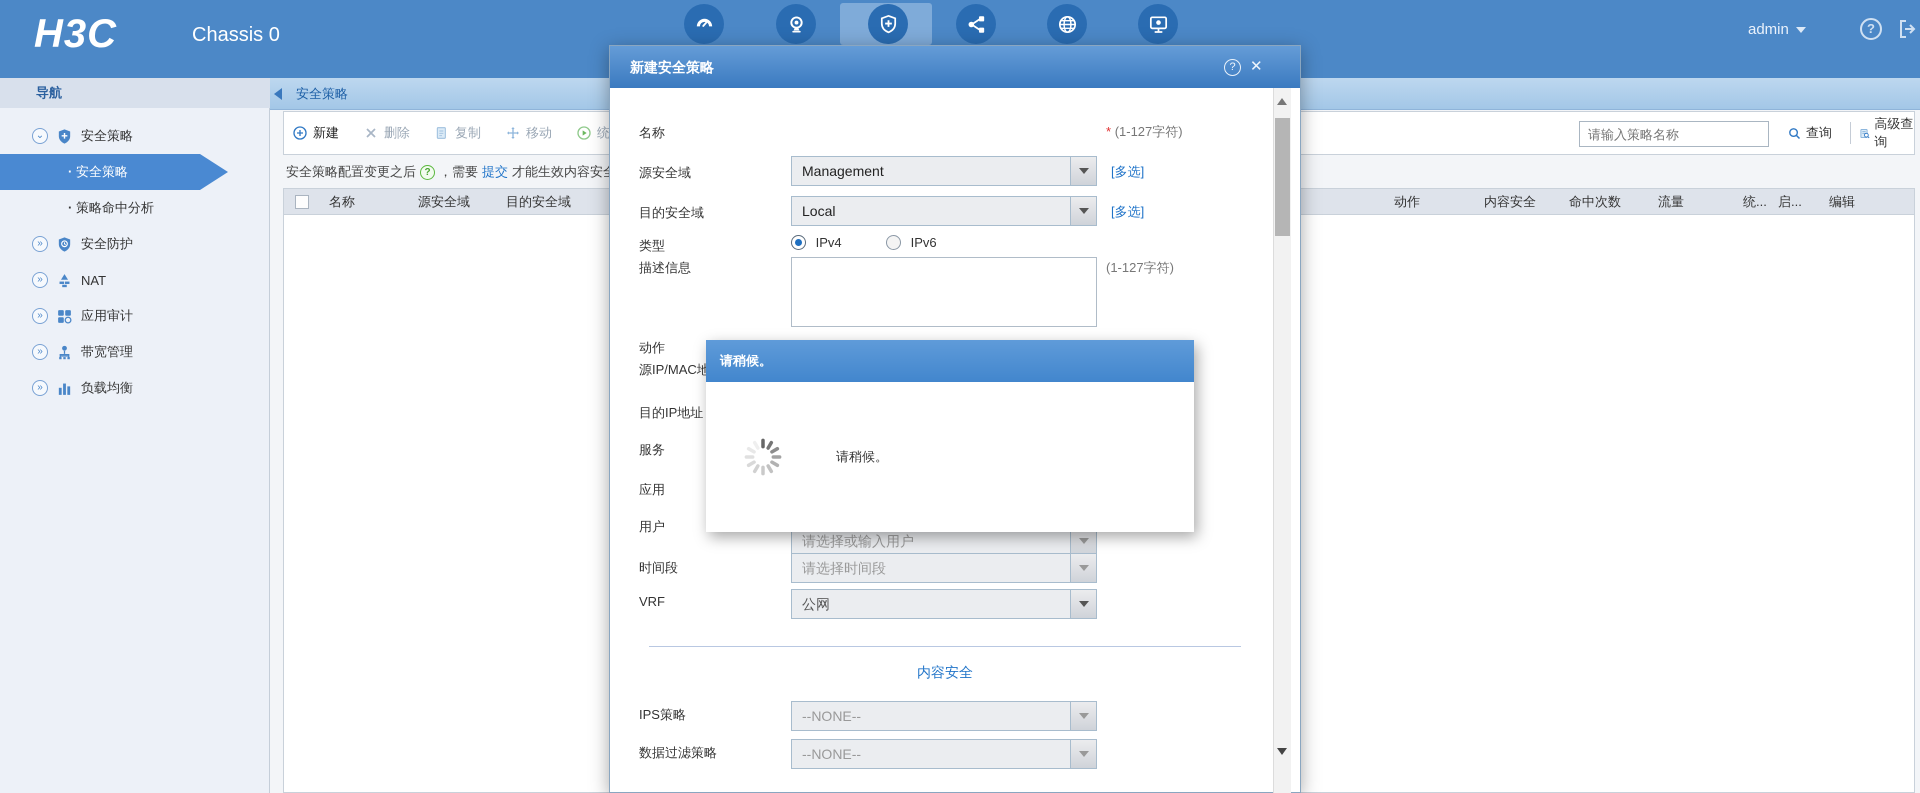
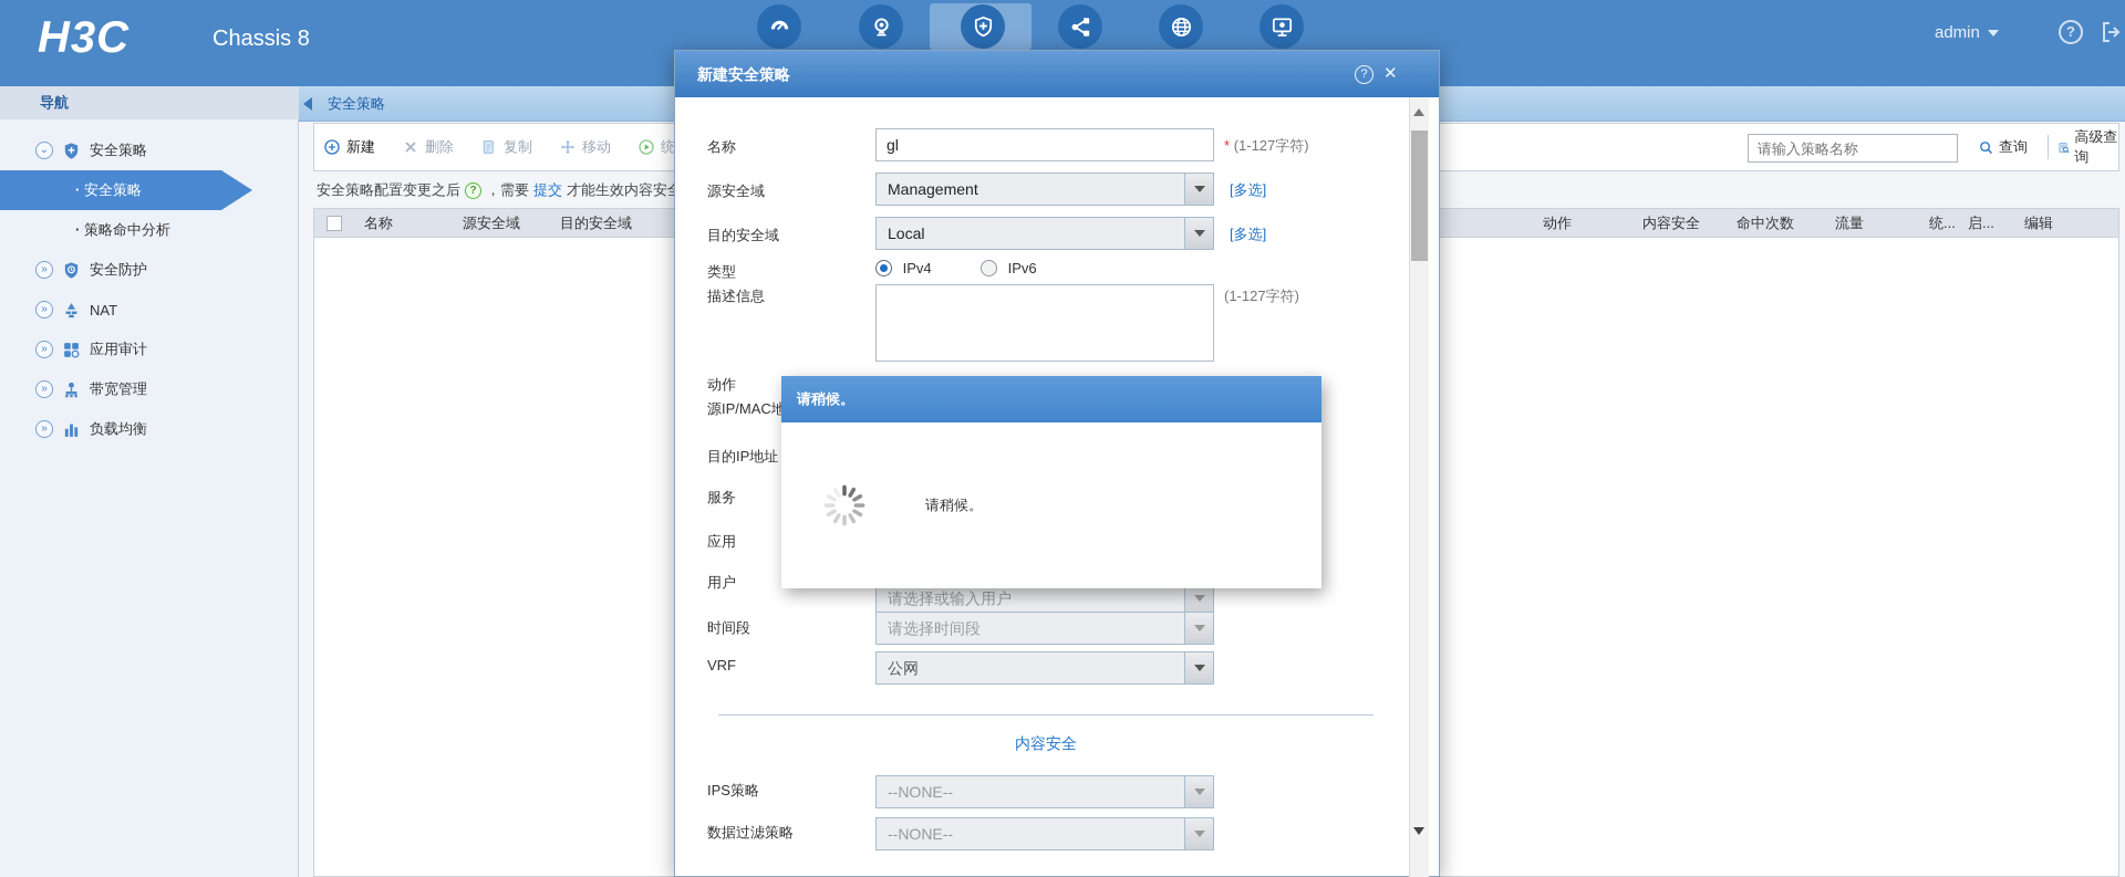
  H3C
- Chassis 0
+ Chassis 8
  admin
  ?
  导航
  ⌄
  安全策略
  安全策略
  策略命中分析
  »
  安全防护
  »
  NAT
  »
  应用审计
  »
  带宽管理
  »
  负载均衡
  安全策略
  新建
  删除
  复制
  移动
  请输入策略名称
  查询
  高级查询
  安全策略配置变更之后
  ?
  ，需要
  提交
  才能生效内容安
  名称
  源安全域
  目的安全域
  动作
  内容安全
  命中次数
  流量
  统...
  启...
  编辑
  新建安全策略
  ?
  ✕
  名称
+ gl
  * (1-127字符)
  源安全域
  Management
  [多选]
  目的安全域
  Local
  [多选]
  类型
  IPv4
  IPv6
  描述信息
  (1-127字符)
  动作
  源IP/MAC地
  目的IP地址
  服务
  应用
  用户
  请选择或输入用户
  时间段
  请选择时间段
  VRF
  公网
  内容安全
  IPS策略
  --NONE--
  数据过滤策略
  --NONE--
  请稍候。
  请稍候。
